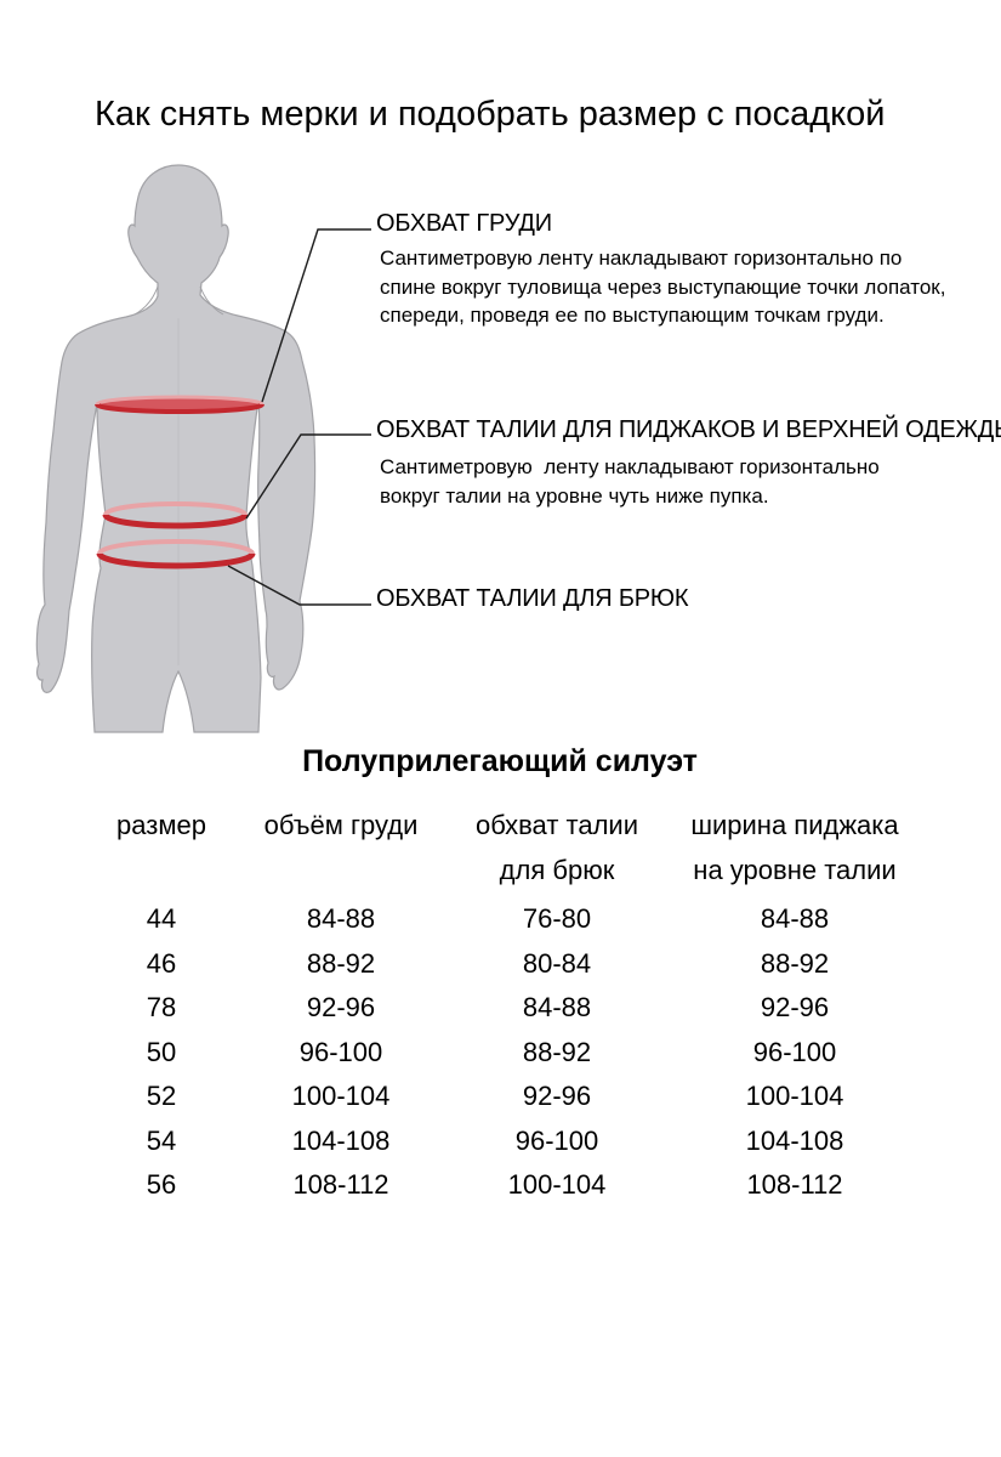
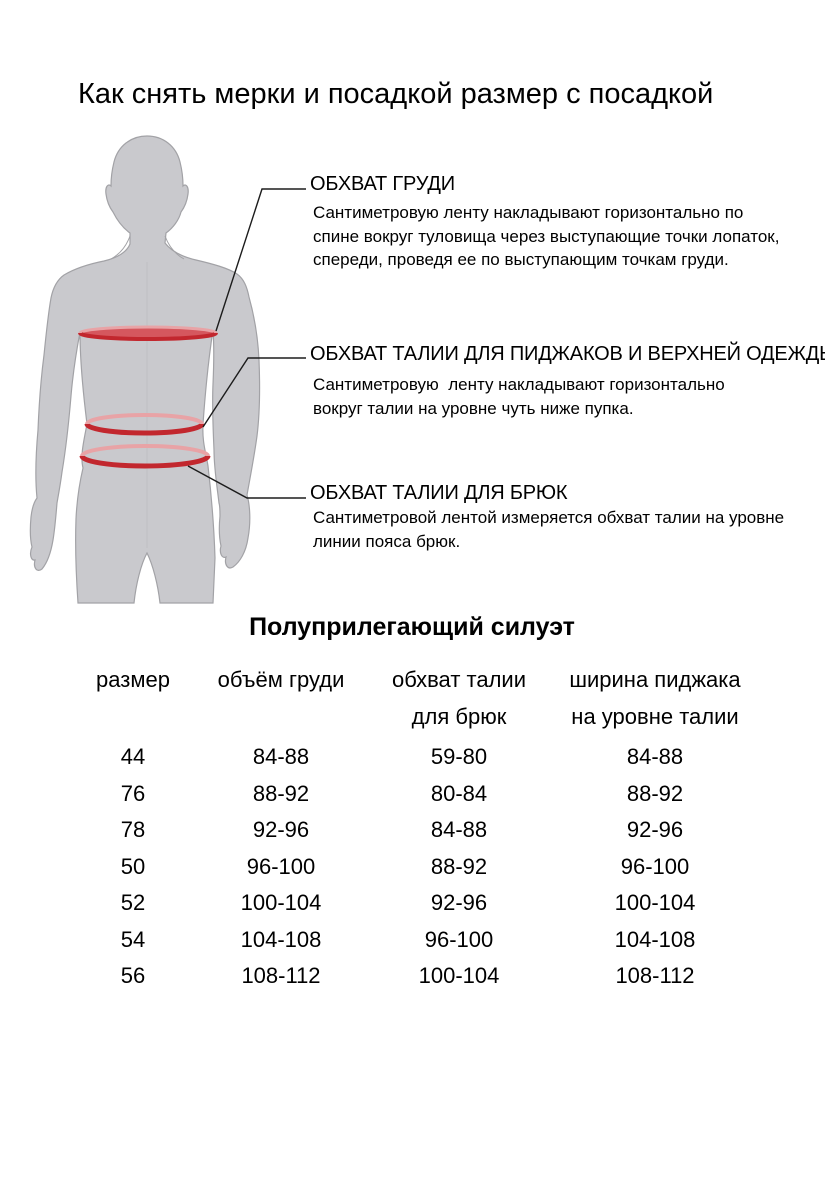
- Как снять мерки и подобрать размер с посадкой
+ Как снять мерки и посадкой размер с посадкой
  ОБХВАТ ГРУДИ
  Сантиметровую ленту накладывают горизонтально по
  спине вокруг туловища через выступающие точки лопаток,
  спереди, проведя ее по выступающим точкам груди.
  ОБХВАТ ТАЛИИ ДЛЯ ПИДЖАКОВ И ВЕРХНЕЙ ОДЕЖД
  Сантиметровую ленту накладывают горизонтально
  вокруг талии на уровне чуть ниже пупка.
  ОБХВАТ ТАЛИИ ДЛЯ БРЮК
+ Сантиметровой лентой измеряется обхват талии на уровне
+ линии пояса брюк.
  Полуприлегающий силуэт
  размер
  объём груди
  обхват талии
  ширина пиджака
  для брюк
  на уровне талии
  44
  84-88
- 76-80
+ 59-80
  84-88
- 46
+ 76
  88-92
  80-84
  88-92
  78
  92-96
  84-88
  92-96
  50
  96-100
  88-92
  96-100
  52
  100-104
  92-96
  100-104
  54
  104-108
  96-100
  104-108
  56
  108-112
  100-104
  108-112
